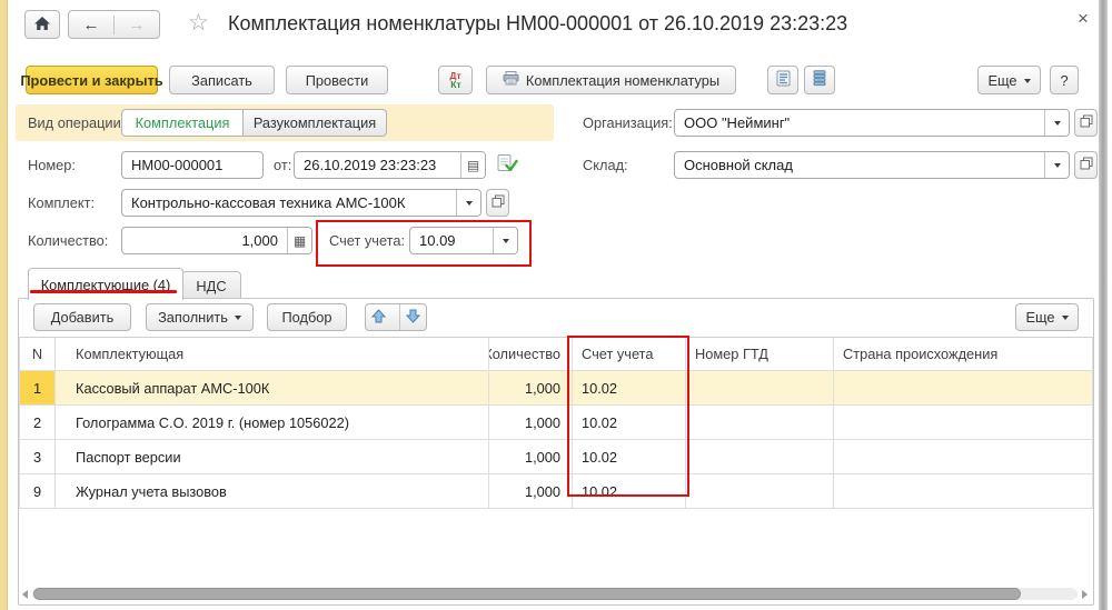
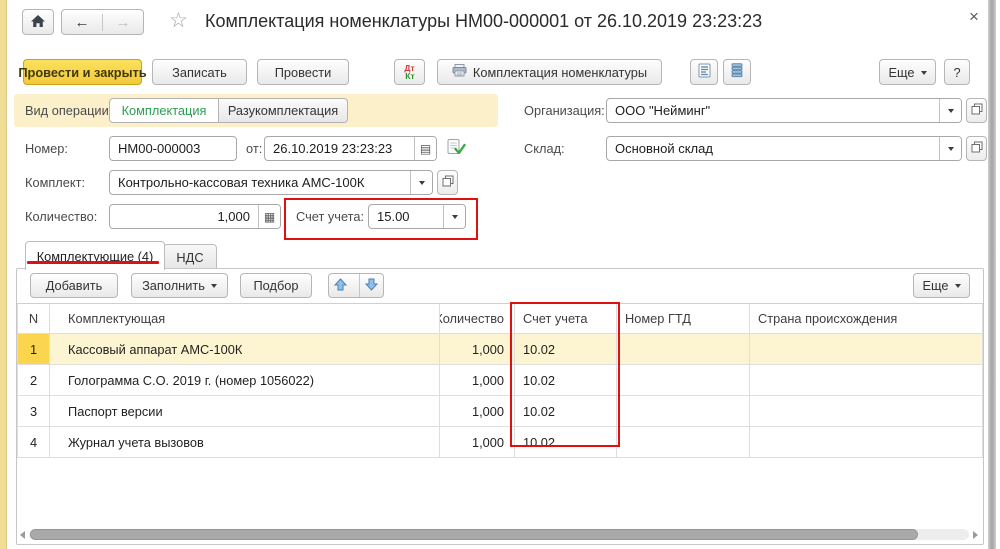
  ←
  →
  ☆
  Комплектация номенклатуры НМ00-000001 от 26.10.2019 23:23:23
  ×
  Провести и закрыть
  Записать
  Провести
  Дт
  Кт
  Комплектация номенклатуры
  Еще
  ?
  Вид операции
  Комплектация
  Разукомплектация
  Организация:
  ООО "Нейминг"
  Номер:
- НМ00-000001
+ НМ00-000003
  от:
  26.10.2019 23:23:23
  ▤
  Склад:
  Основной склад
  Комплект:
  Контрольно-кассовая техника АМС-100К
  Количество:
  1,000
  ▦
  Счет учета:
- 10.09
+ 15.00
  Комплектующие (4)
  НДС
  Добавить
  Заполнить
  Подбор
  Еще
  N
  Комплектующая
  оличество
  Счет учета
  Номер ГТД
  Страна происхождения
  1
  Кассовый аппарат АМС-100К
  1,000
  10.02
  2
  Голограмма С.О. 2019 г. (номер 1056022)
  1,000
  10.02
  3
  Паспорт версии
  1,000
  10.02
- 9
+ 4
  Журнал учета вызовов
  1,000
  10.02
